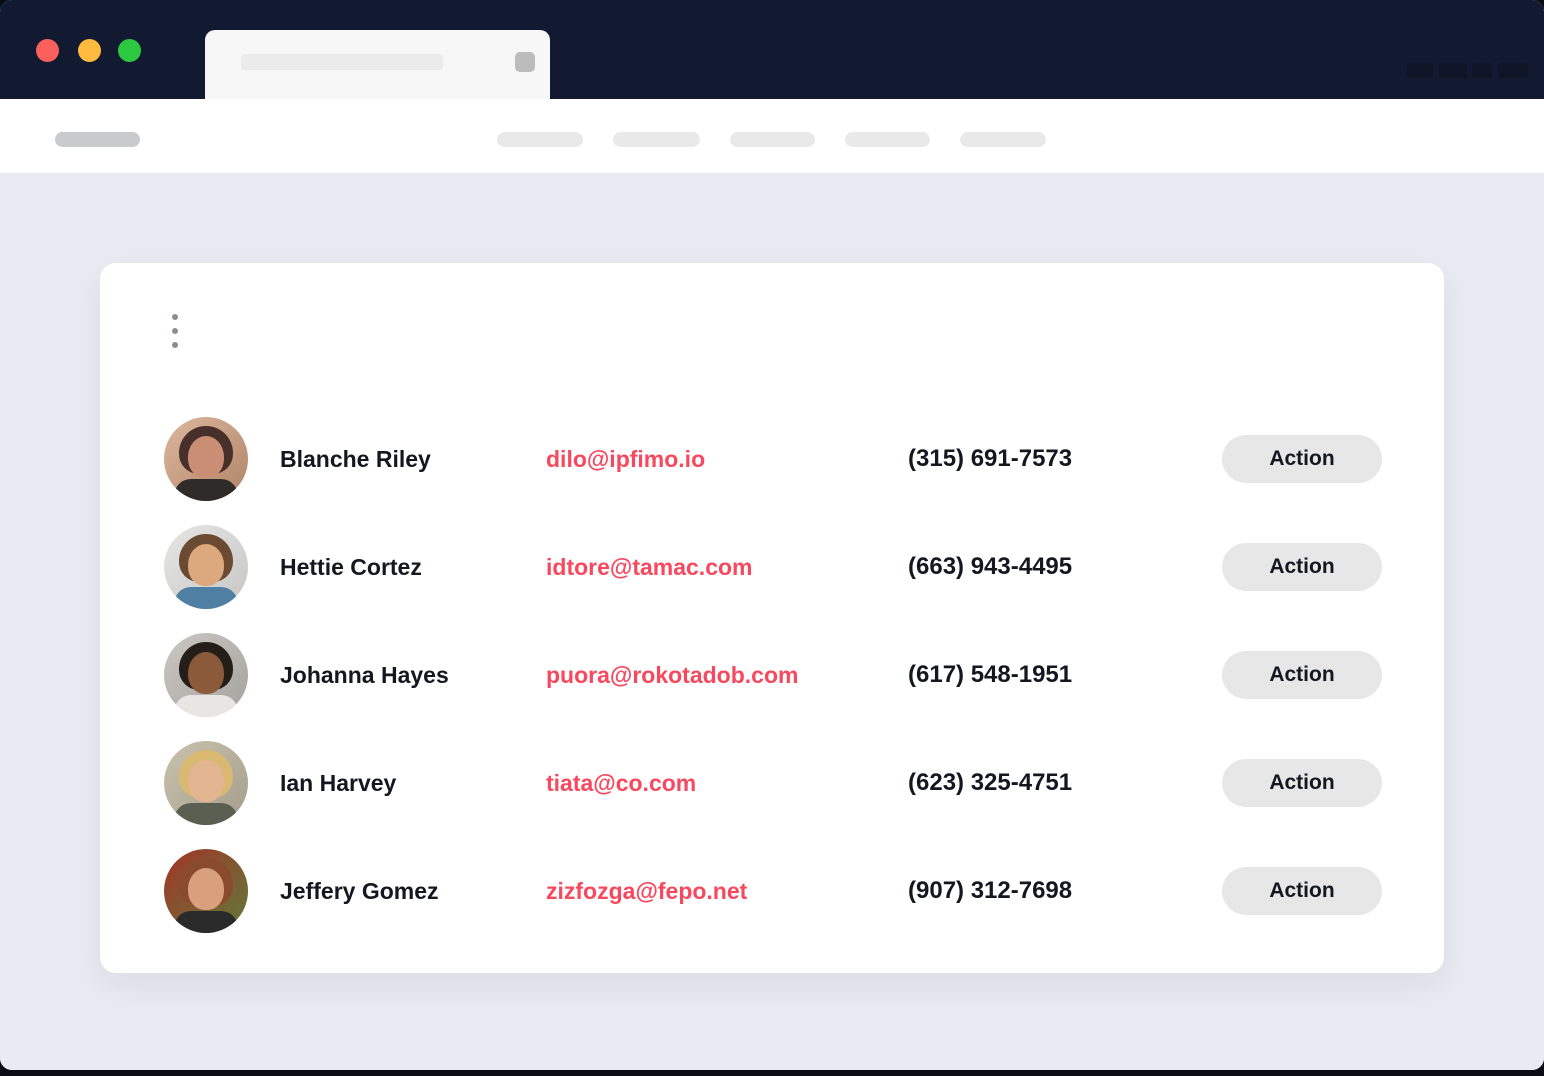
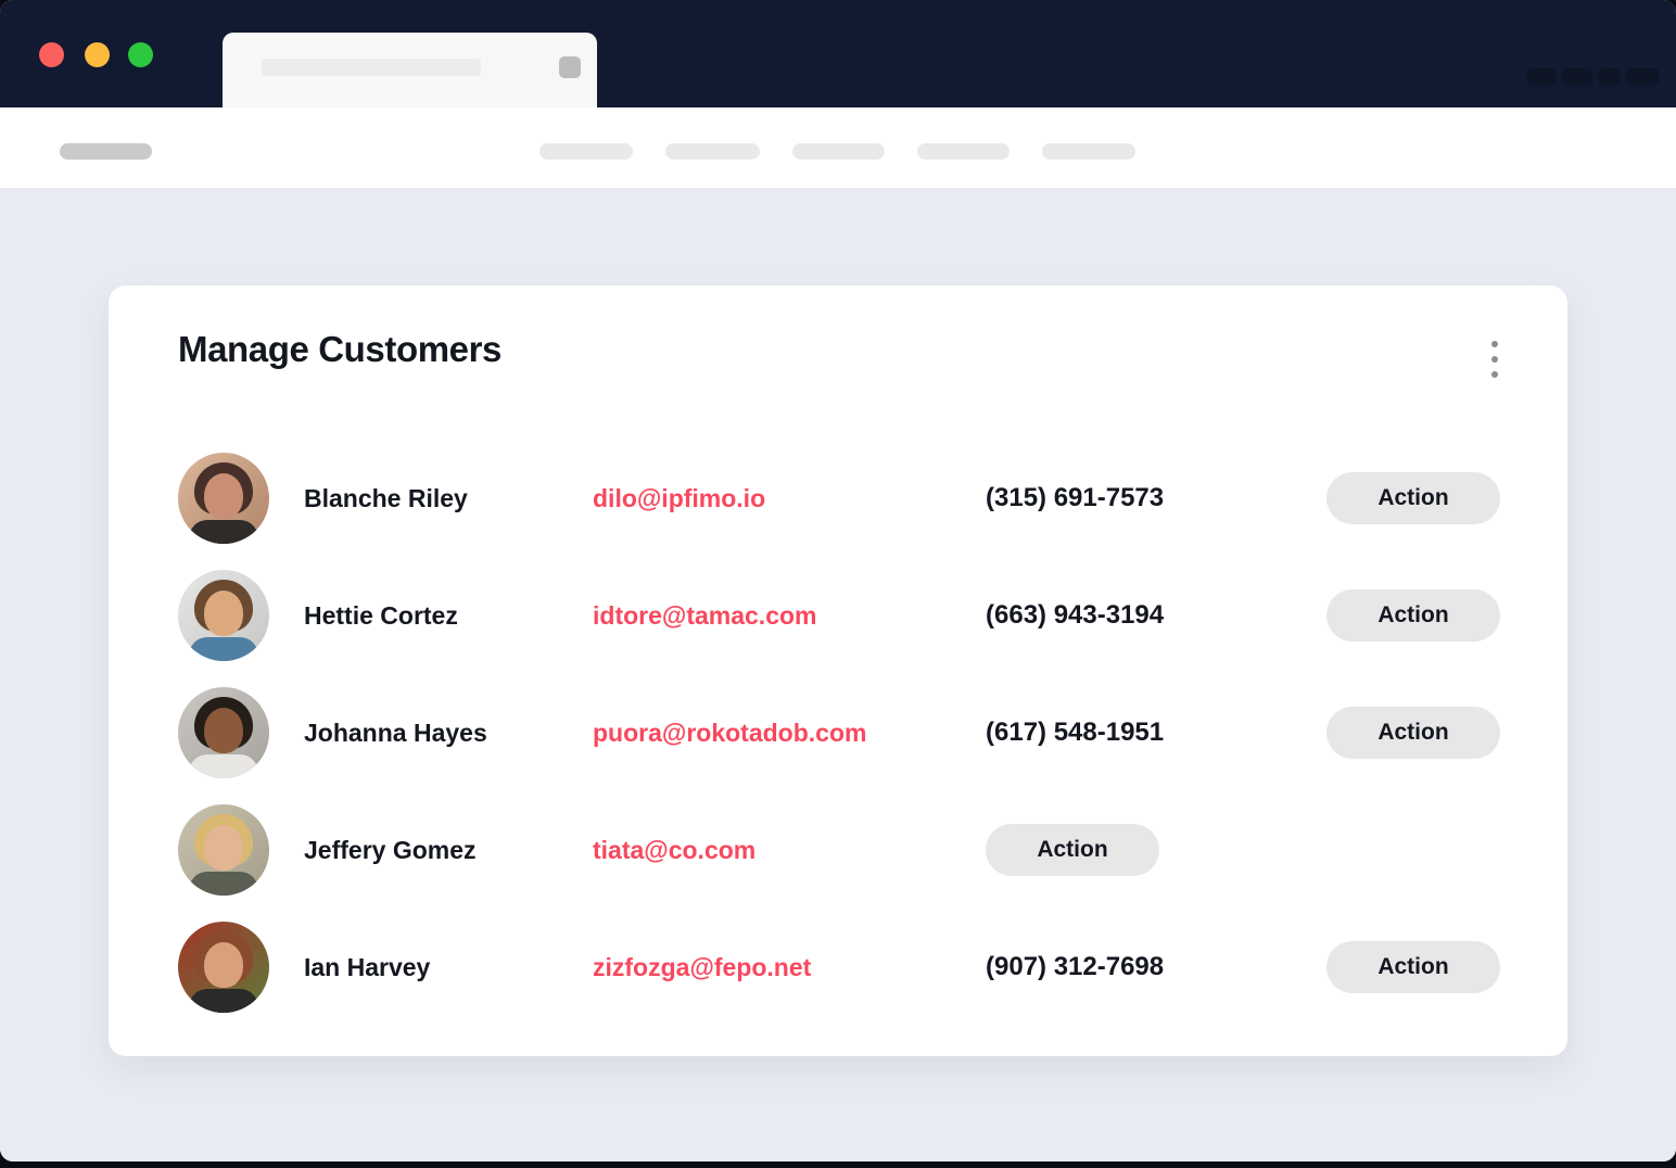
+ Manage Customers
  Blanche Riley
  dilo@ipfimo.io
  (315) 691-7573
  Action
  Hettie Cortez
  idtore@tamac.com
- (663) 943-4495
+ (663) 943-3194
  Action
  Johanna Hayes
  puora@rokotadob.com
  (617) 548-1951
  Action
- Ian Harvey
+ Jeffery Gomez
  tiata@co.com
- (623) 325-4751
  Action
- Jeffery Gomez
+ Ian Harvey
  zizfozga@fepo.net
  (907) 312-7698
  Action
